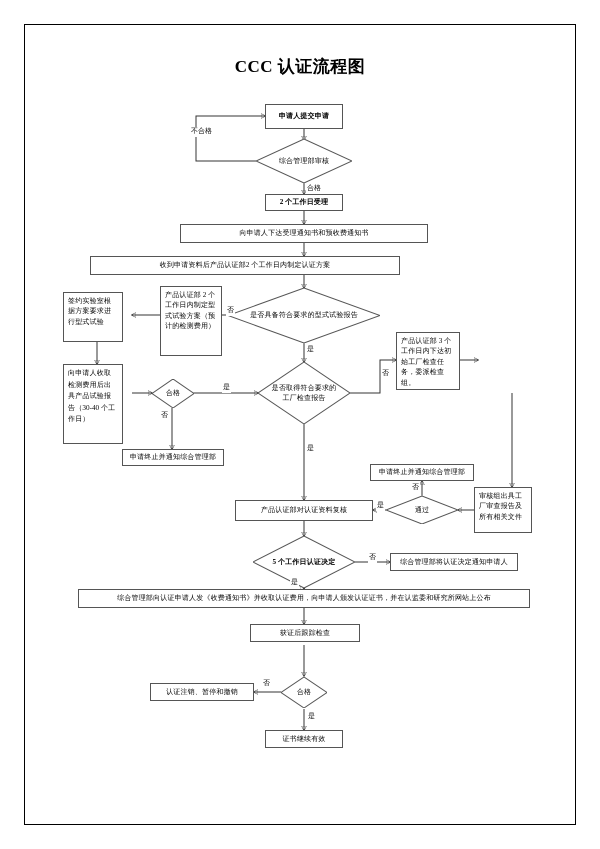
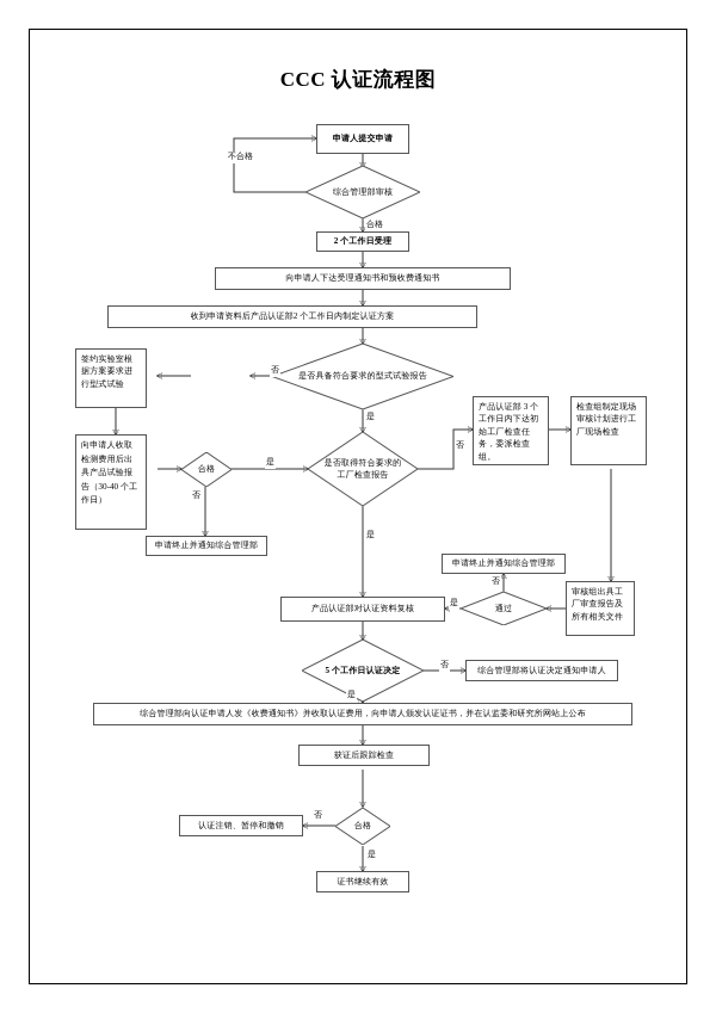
  CCC 认证流程图
  申请人提交申请
  综合管理部审核
  2 个工作日受理
  向申请人下达受理通知书和预收费通知书
  收到申请资料后产品认证部2 个工作日内制定认证方案
  是否具备符合要求的型式试验报告
- 产品认证部 2 个工作日内制定型式试验方案（预计的检测费用）
  签约实验室根据方案要求进行型式试验
  向申请人收取检测费用后出具产品试验报告（30-40 个工作日）
  合格
  申请终止并通知综合管理部
  是否取得符合要求的工厂检查报告
  产品认证部 3 个工作日内下达初始工厂检查任务，委派检查组。
+ 检查组制定现场审核计划进行工厂现场检查
  审核组出具工厂审查报告及所有相关文件
  通过
  申请终止并通知综合管理部
  5 个工作日认证决定
  综合管理部将认证决定通知申请人
  综合管理部向认证申请人发《收费通知书》并收取认证费用，向申请人颁发认证证书，并在认监委和研究所网站上公布
  获证后跟踪检查
  合格
  认证注销、暂停和撤销
  证书继续有效
  不合格
  合格
  否
  是
  否
  是
  否
  是
  否
  是
  否
  是
  否
  是
